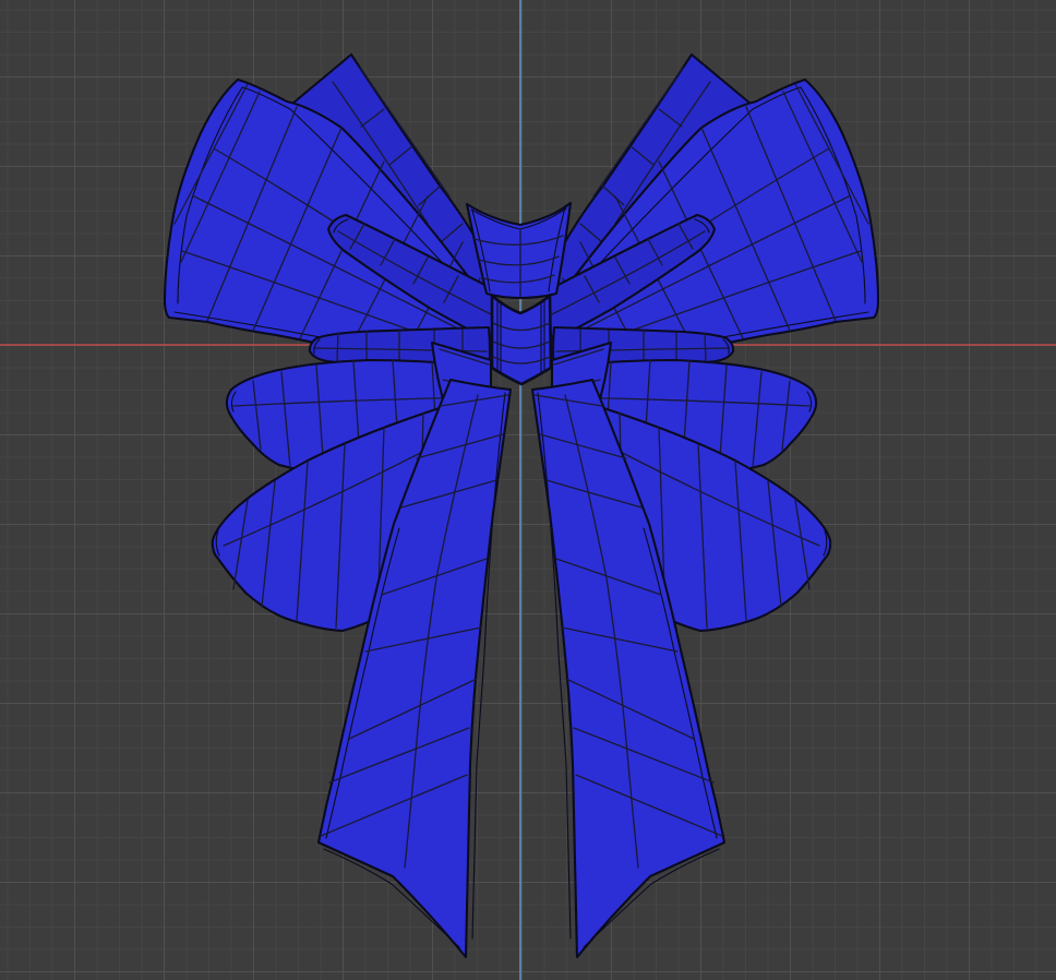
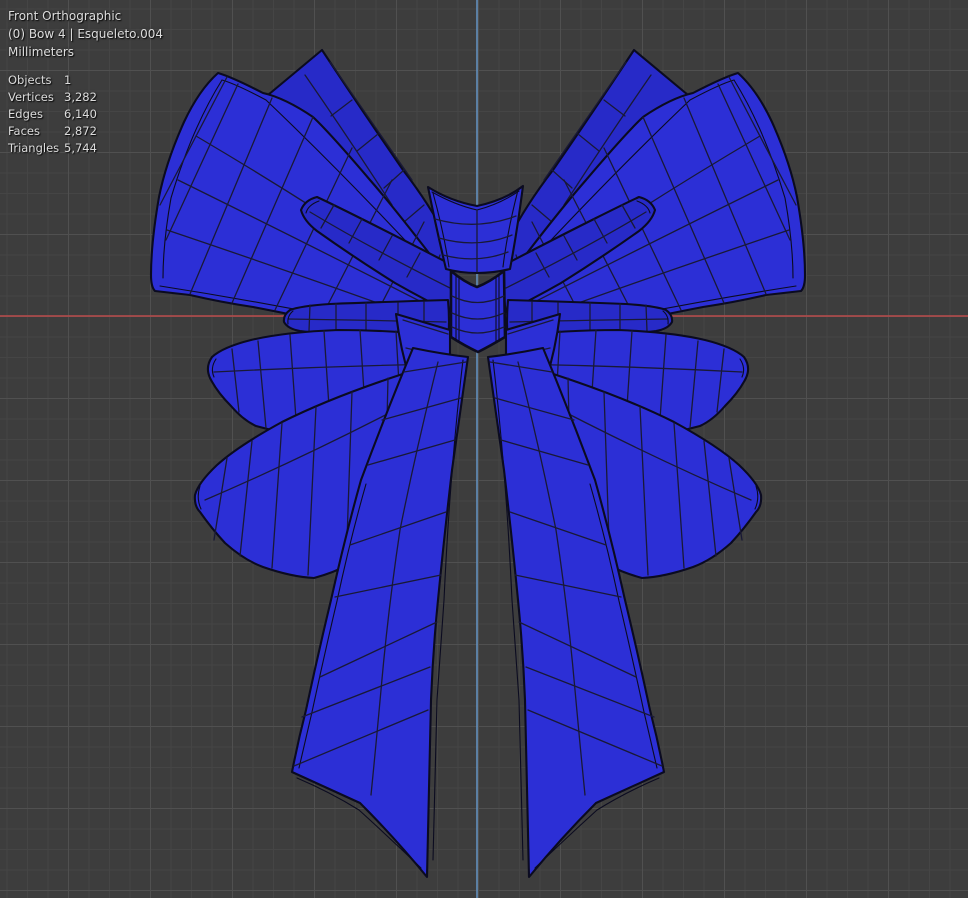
+ Front Orthographic
+ (0) Bow 4 | Esqueleto.004
+ Millimeters
+ Objects
+ 1
+ Vertices
+ 3,282
+ Edges
+ 6,140
+ Faces
+ 2,872
+ Triangles
+ 5,744
